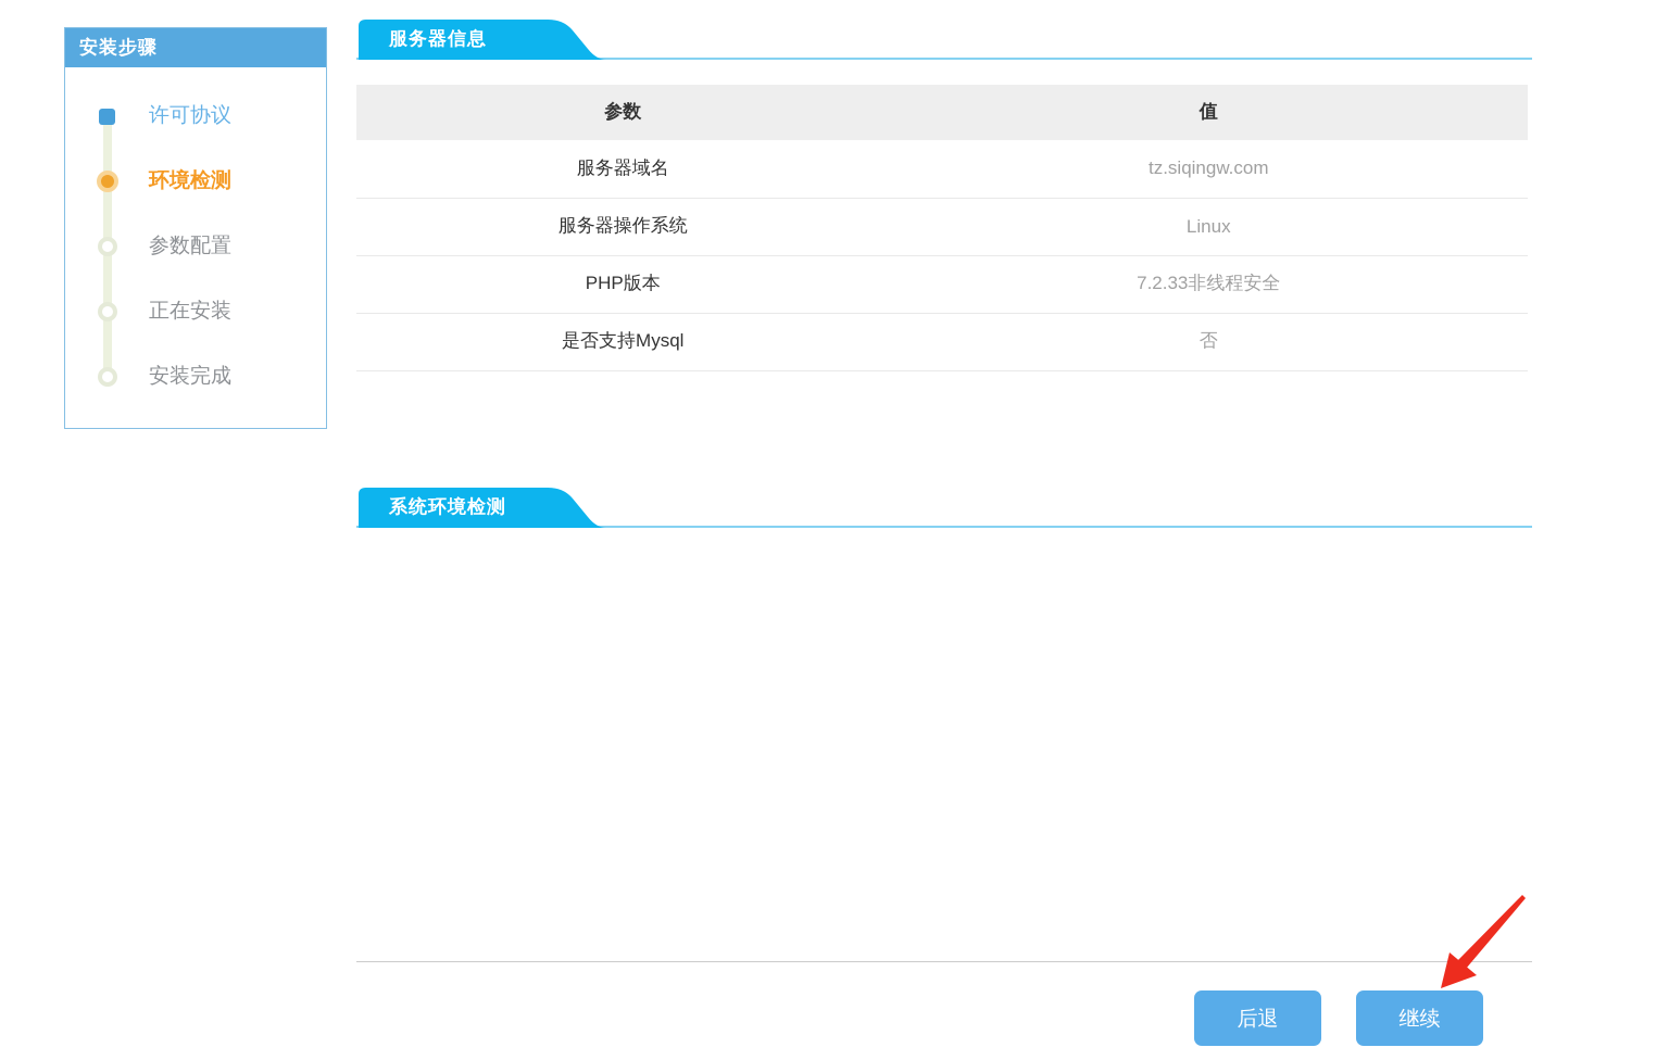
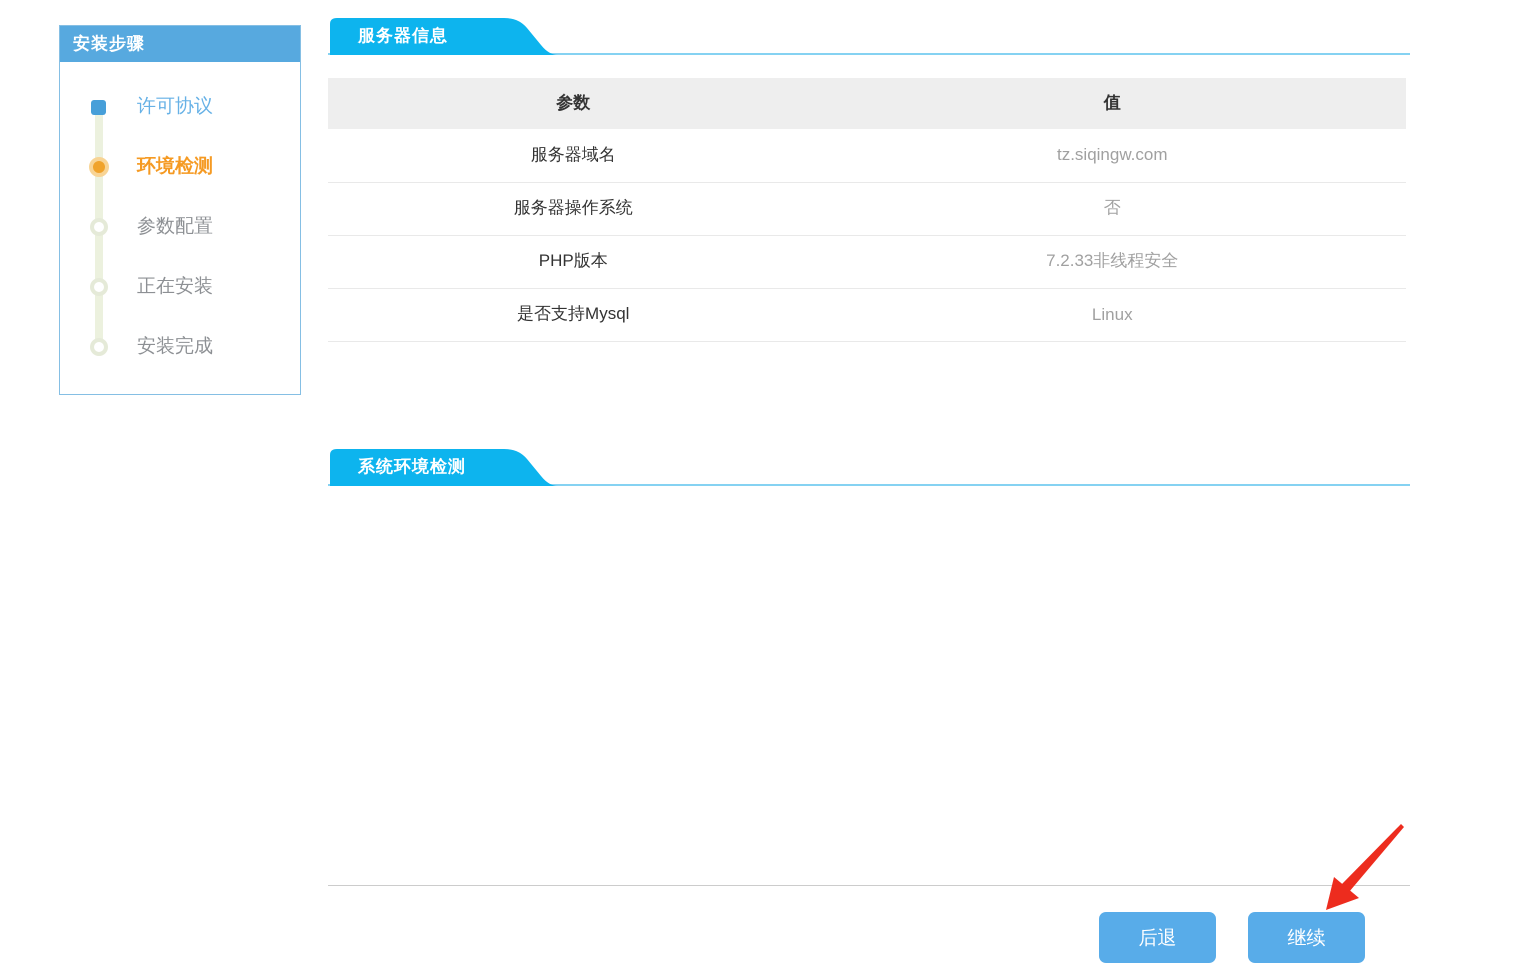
  安装步骤
  许可协议
  环境检测
  参数配置
  正在安装
  安装完成
  服务器信息
  参数	值
  服务器域名	tz.siqingw.com
- 服务器操作系统	Linux
+ 服务器操作系统	否
  PHP版本	7.2.33非线程安全
- 是否支持Mysql	否
+ 是否支持Mysql	Linux
  系统环境检测
  后退
  继续
